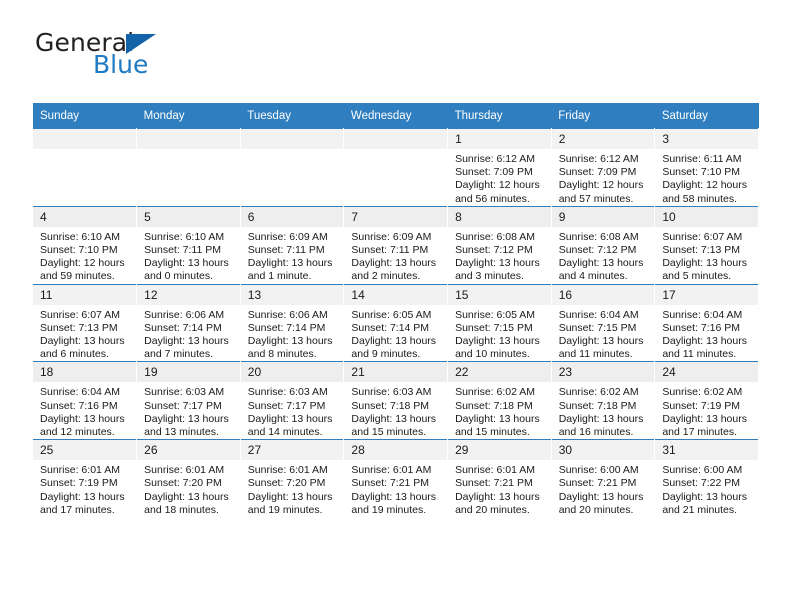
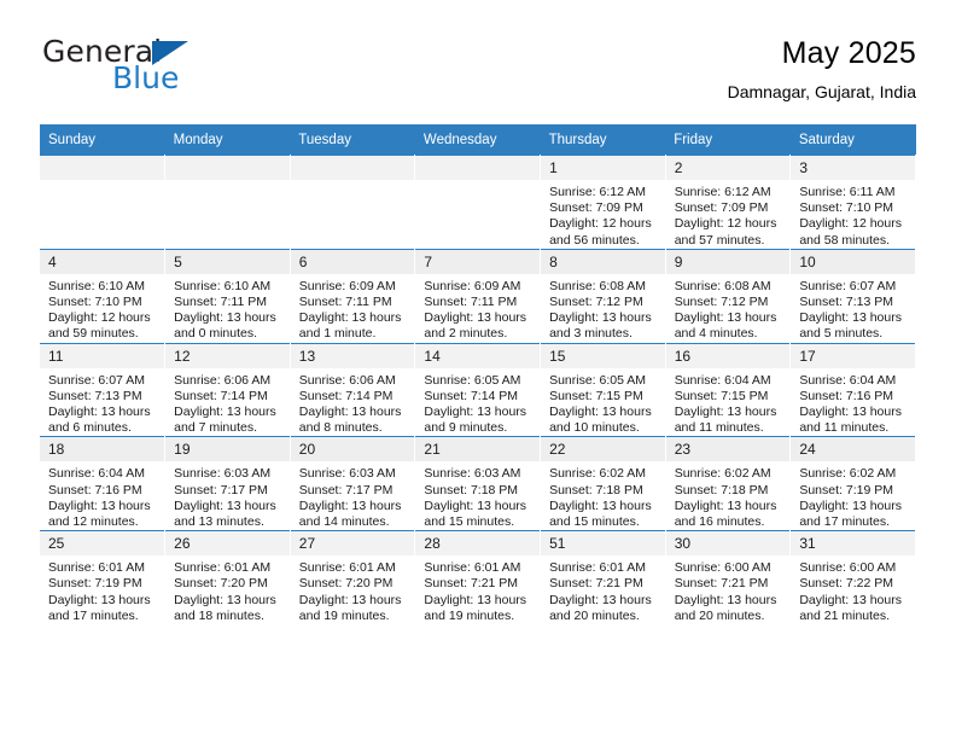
  General
  Blue
+ May 2025
+ Damnagar, Gujarat, India
  Sunday	Monday	Tuesday	Wednesday	Thursday	Friday	Saturday
  				1Sunrise: 6:12 AMSunset: 7:09 PMDaylight: 12 hoursand 56 minutes.	2Sunrise: 6:12 AMSunset: 7:09 PMDaylight: 12 hoursand 57 minutes.	3Sunrise: 6:11 AMSunset: 7:10 PMDaylight: 12 hoursand 58 minutes.
  4Sunrise: 6:10 AMSunset: 7:10 PMDaylight: 12 hoursand 59 minutes.	5Sunrise: 6:10 AMSunset: 7:11 PMDaylight: 13 hoursand 0 minutes.	6Sunrise: 6:09 AMSunset: 7:11 PMDaylight: 13 hoursand 1 minute.	7Sunrise: 6:09 AMSunset: 7:11 PMDaylight: 13 hoursand 2 minutes.	8Sunrise: 6:08 AMSunset: 7:12 PMDaylight: 13 hoursand 3 minutes.	9Sunrise: 6:08 AMSunset: 7:12 PMDaylight: 13 hoursand 4 minutes.	10Sunrise: 6:07 AMSunset: 7:13 PMDaylight: 13 hoursand 5 minutes.
  11Sunrise: 6:07 AMSunset: 7:13 PMDaylight: 13 hoursand 6 minutes.	12Sunrise: 6:06 AMSunset: 7:14 PMDaylight: 13 hoursand 7 minutes.	13Sunrise: 6:06 AMSunset: 7:14 PMDaylight: 13 hoursand 8 minutes.	14Sunrise: 6:05 AMSunset: 7:14 PMDaylight: 13 hoursand 9 minutes.	15Sunrise: 6:05 AMSunset: 7:15 PMDaylight: 13 hoursand 10 minutes.	16Sunrise: 6:04 AMSunset: 7:15 PMDaylight: 13 hoursand 11 minutes.	17Sunrise: 6:04 AMSunset: 7:16 PMDaylight: 13 hoursand 11 minutes.
  18Sunrise: 6:04 AMSunset: 7:16 PMDaylight: 13 hoursand 12 minutes.	19Sunrise: 6:03 AMSunset: 7:17 PMDaylight: 13 hoursand 13 minutes.	20Sunrise: 6:03 AMSunset: 7:17 PMDaylight: 13 hoursand 14 minutes.	21Sunrise: 6:03 AMSunset: 7:18 PMDaylight: 13 hoursand 15 minutes.	22Sunrise: 6:02 AMSunset: 7:18 PMDaylight: 13 hoursand 15 minutes.	23Sunrise: 6:02 AMSunset: 7:18 PMDaylight: 13 hoursand 16 minutes.	24Sunrise: 6:02 AMSunset: 7:19 PMDaylight: 13 hoursand 17 minutes.
- 25Sunrise: 6:01 AMSunset: 7:19 PMDaylight: 13 hoursand 17 minutes.	26Sunrise: 6:01 AMSunset: 7:20 PMDaylight: 13 hoursand 18 minutes.	27Sunrise: 6:01 AMSunset: 7:20 PMDaylight: 13 hoursand 19 minutes.	28Sunrise: 6:01 AMSunset: 7:21 PMDaylight: 13 hoursand 19 minutes.	29Sunrise: 6:01 AMSunset: 7:21 PMDaylight: 13 hoursand 20 minutes.	30Sunrise: 6:00 AMSunset: 7:21 PMDaylight: 13 hoursand 20 minutes.	31Sunrise: 6:00 AMSunset: 7:22 PMDaylight: 13 hoursand 21 minutes.
+ 25Sunrise: 6:01 AMSunset: 7:19 PMDaylight: 13 hoursand 17 minutes.	26Sunrise: 6:01 AMSunset: 7:20 PMDaylight: 13 hoursand 18 minutes.	27Sunrise: 6:01 AMSunset: 7:20 PMDaylight: 13 hoursand 19 minutes.	28Sunrise: 6:01 AMSunset: 7:21 PMDaylight: 13 hoursand 19 minutes.	51Sunrise: 6:01 AMSunset: 7:21 PMDaylight: 13 hoursand 20 minutes.	30Sunrise: 6:00 AMSunset: 7:21 PMDaylight: 13 hoursand 20 minutes.	31Sunrise: 6:00 AMSunset: 7:22 PMDaylight: 13 hoursand 21 minutes.
